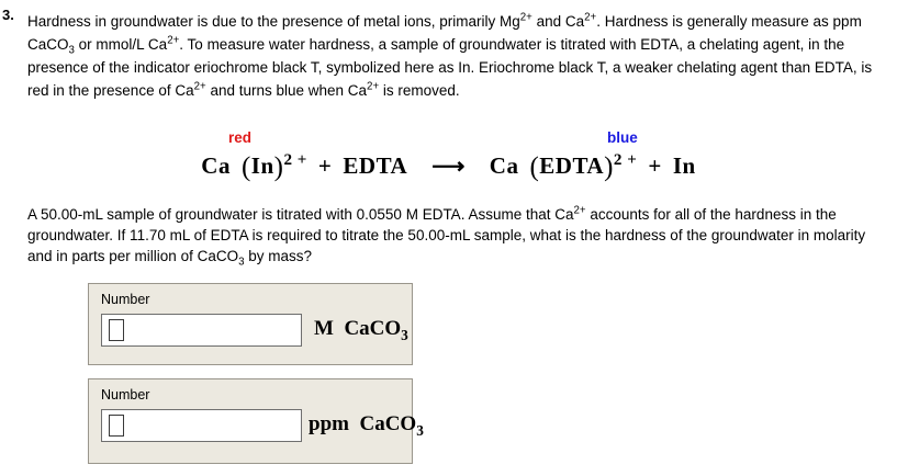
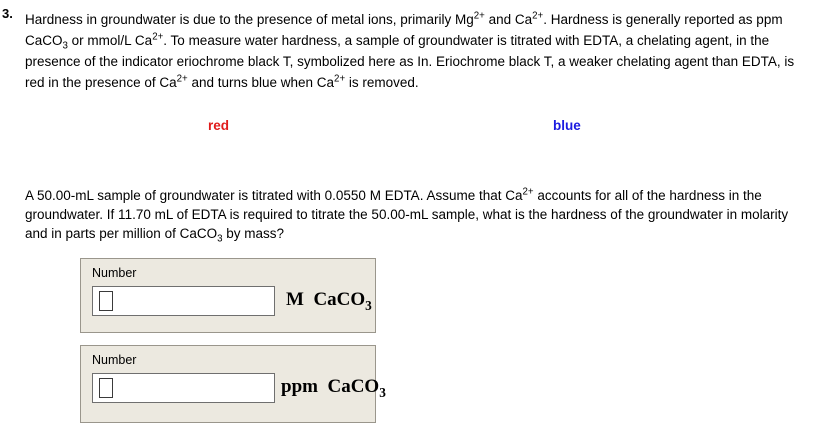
  3.
- Hardness in groundwater is due to the presence of metal ions, primarily Mg2+ and Ca2+. Hardness is generally measure as ppm CaCO3 or mmol/L Ca2+. To measure water hardness, a sample of groundwater is titrated with EDTA, a chelating agent, in the presence of the indicator eriochrome black T, symbolized here as In. Eriochrome black T, a weaker chelating agent than EDTA, is red in the presence of Ca2+ and turns blue when Ca2+ is removed.
+ Hardness in groundwater is due to the presence of metal ions, primarily Mg2+ and Ca2+. Hardness is generally reported as ppm CaCO3 or mmol/L Ca2+. To measure water hardness, a sample of groundwater is titrated with EDTA, a chelating agent, in the presence of the indicator eriochrome black T, symbolized here as In. Eriochrome black T, a weaker chelating agent than EDTA, is red in the presence of Ca2+ and turns blue when Ca2+ is removed.
  red
  blue
- Ca (In)2 + + EDTA ⟶ Ca (EDTA)2 + + In
  A 50.00-mL sample of groundwater is titrated with 0.0550 M EDTA. Assume that Ca2+ accounts for all of the hardness in the groundwater. If 11.70 mL of EDTA is required to titrate the 50.00-mL sample, what is the hardness of the groundwater in molarity and in parts per million of CaCO3 by mass?
  Number
  M CaCO3
  Number
  ppm CaCO3
